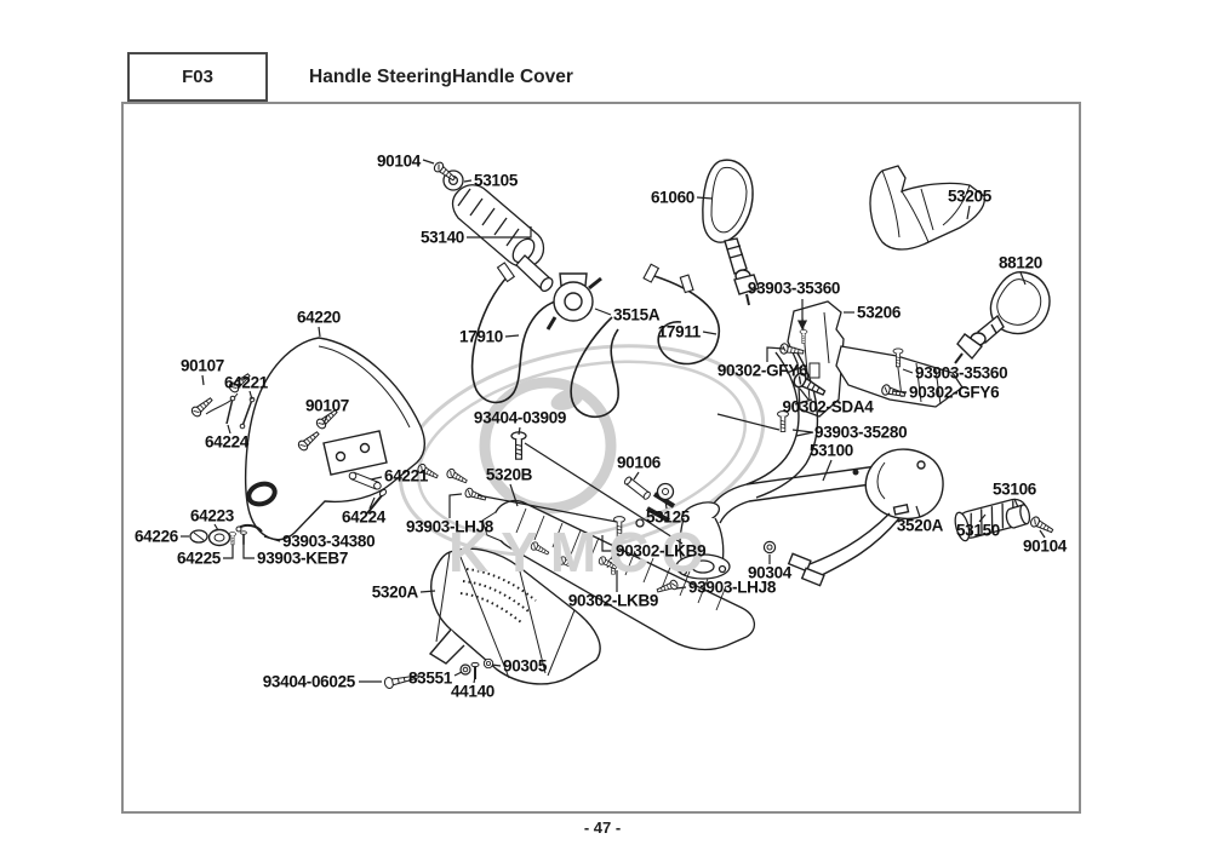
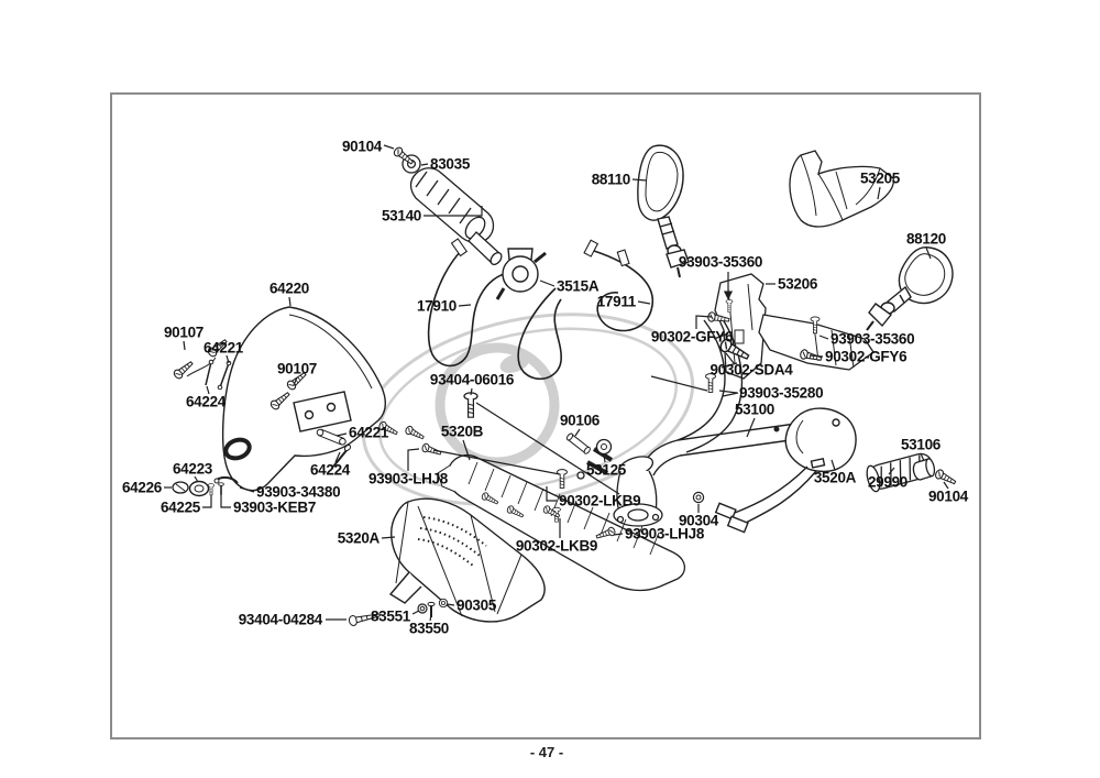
- KYMCO
- F03
- Handle SteeringHandle Cover
  90104
- 53105
+ 83035
  53140
- 61060
+ 88110
  53205
  88120
  93903-35360
  53206
  17910
  3515A
  17911
  90302-GFY6
  93903-35360
  90302-GFY6
  90302-SDA4
  64220
  90107
  64221
  90107
  64224
- 93404-03909
+ 93404-06016
  93903-35280
  53100
  5320B
  90106
  64221
  64224
  64223
  64226
  93903-34380
  64225
  93903-KEB7
  93903-LHJ8
  53125
  90302-LKB9
  90302-LKB9
  93903-LHJ8
  90304
  53106
  3520A
- 53150
+ 29990
  90104
  5320A
- 93404-06025
+ 93404-04284
  83551
  90305
- 44140
+ 83550
  - 47 -
